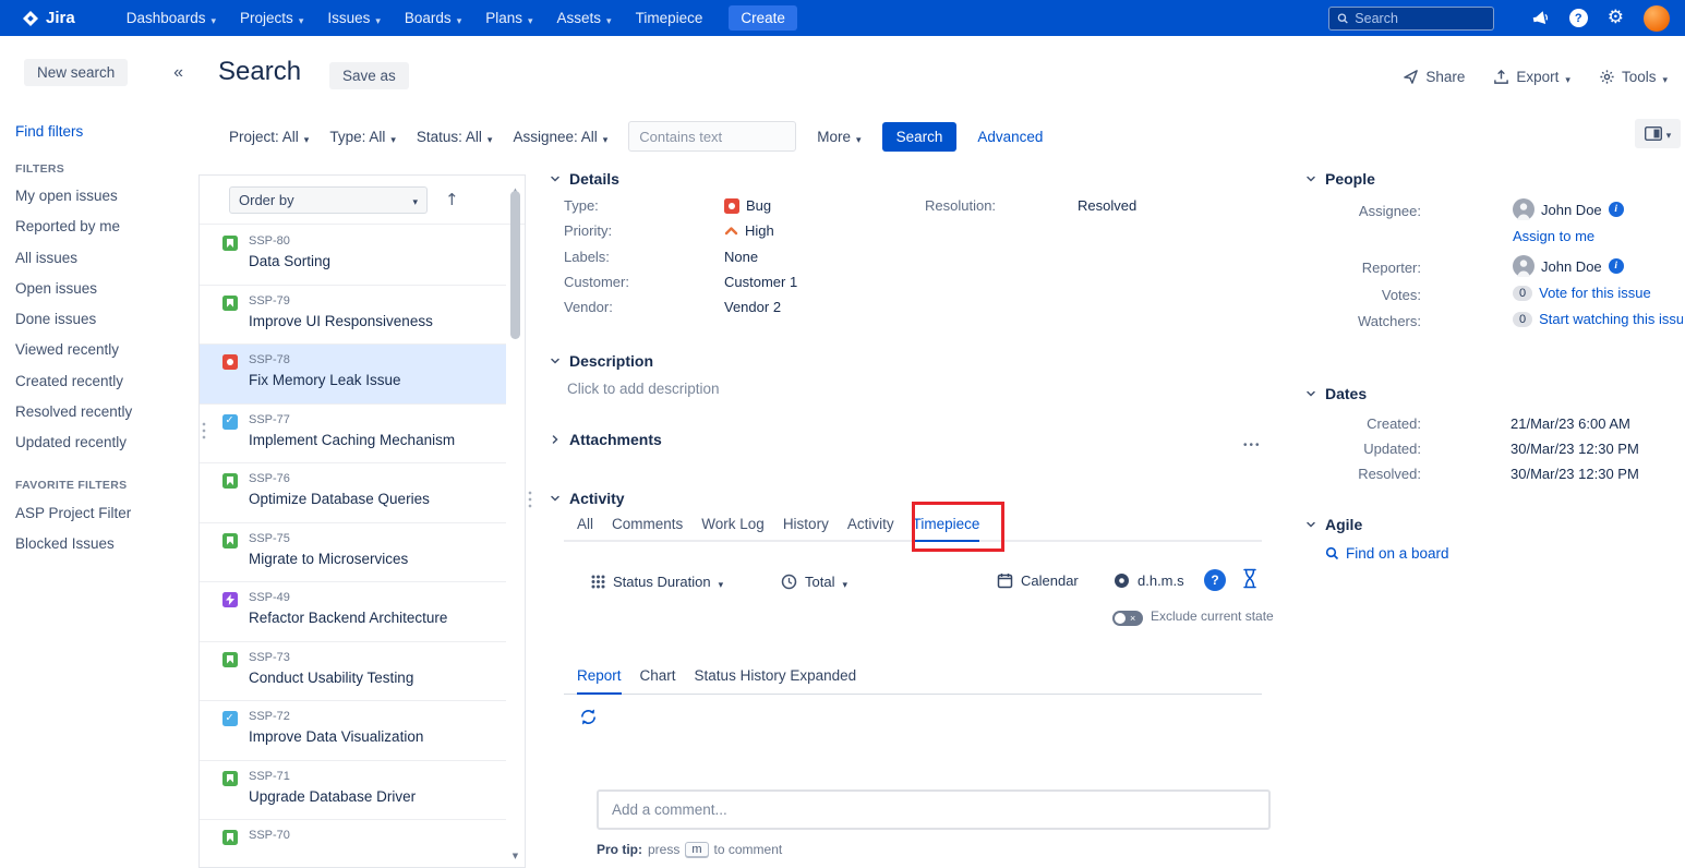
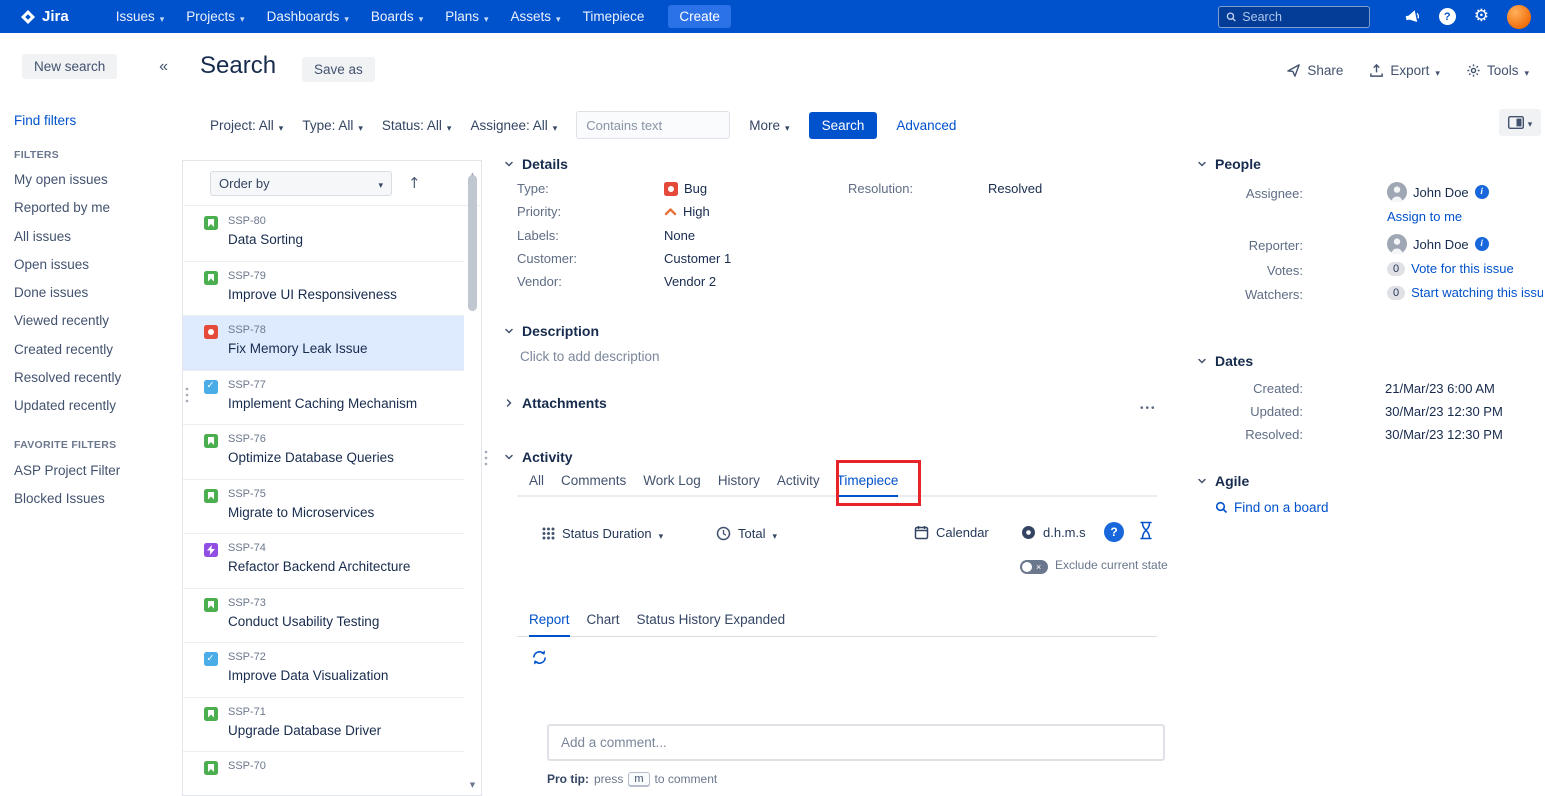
  Jira
- Dashboards
+ Issues
  Projects
- Issues
+ Dashboards
  Boards
  Plans
  Assets
  Timepiece
  Create
  Search
  ?
  New search
  Find filters
  FILTERS
  My open issues
  Reported by me
  All issues
  Open issues
  Done issues
  Viewed recently
  Created recently
  Resolved recently
  Updated recently
  FAVORITE FILTERS
  ASP Project Filter
  Blocked Issues
  Search
  Save as
  Share
  Export
  Tools
  Project: All
  Type: All
  Status: All
  Assignee: All
  Contains text
  More
  Search
  Advanced
  Order by
  SSP-80
  Data Sorting
  SSP-79
  Improve UI Responsiveness
  SSP-78
  Fix Memory Leak Issue
  SSP-77
  Implement Caching Mechanism
  SSP-76
  Optimize Database Queries
  SSP-75
  Migrate to Microservices
- SSP-49
+ SSP-74
  Refactor Backend Architecture
  SSP-73
  Conduct Usability Testing
  SSP-72
  Improve Data Visualization
  SSP-71
  Upgrade Database Driver
  SSP-70
  Details
  Type:
  Bug
  Priority:
  High
  Labels:
  None
  Customer:
  Customer 1
  Vendor:
  Vendor 2
  Resolution:
  Resolved
  Description
  Click to add description
  Attachments
  Activity
  All
  Comments
  Work Log
  History
  Activity
  Timepiece
  Status Duration
  Total
  Calendar
  d.h.m.s
  ?
  ×
  Exclude current state
  Report
  Chart
  Status History Expanded
  Add a comment...
  Pro tip:
  press
  m
  to comment
  People
  Assignee:
  John Doe
  i
  Assign to me
  Reporter:
  John Doe
  i
  Votes:
  0
  Vote for this issue
  Watchers:
  0
  Start watching this issu
  Dates
  Created:
  21/Mar/23 6:00 AM
  Updated:
  30/Mar/23 12:30 PM
  Resolved:
  30/Mar/23 12:30 PM
  Agile
  Find on a board
